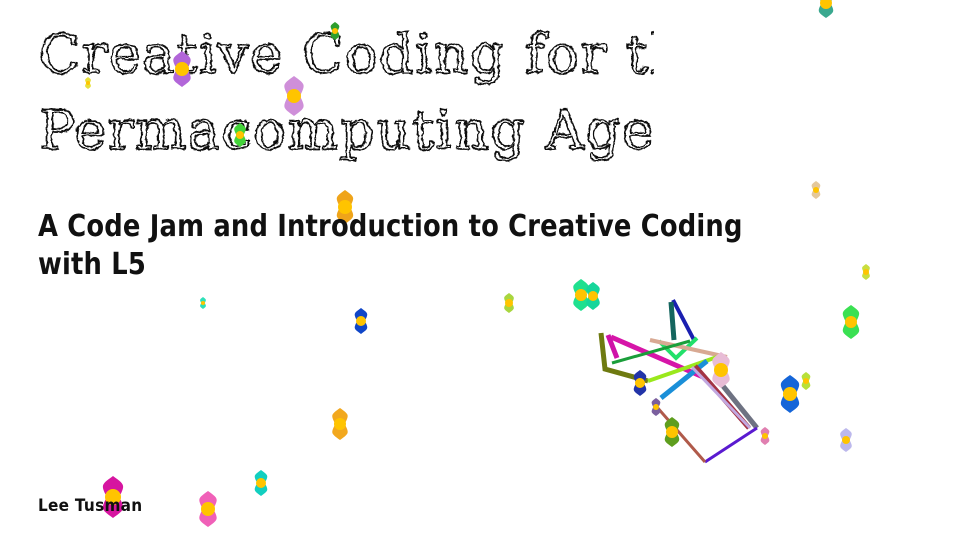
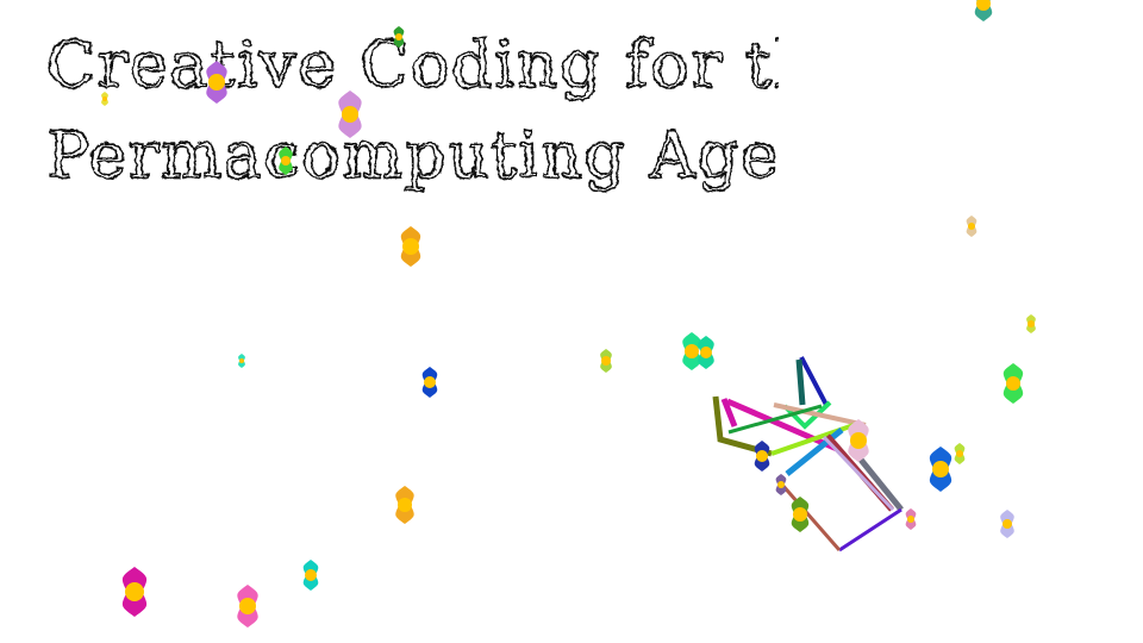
  Creative Coding for t
  Permaomputing Age
- A Code Jam and Introduction to Creative Coding
- with L5
- Lee Tusman
